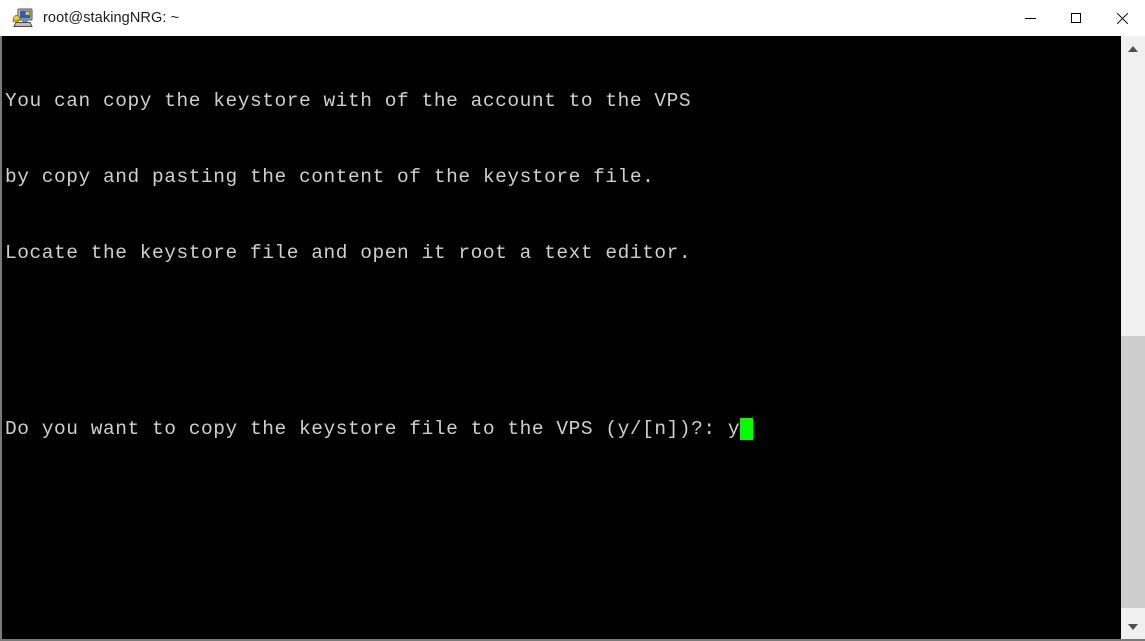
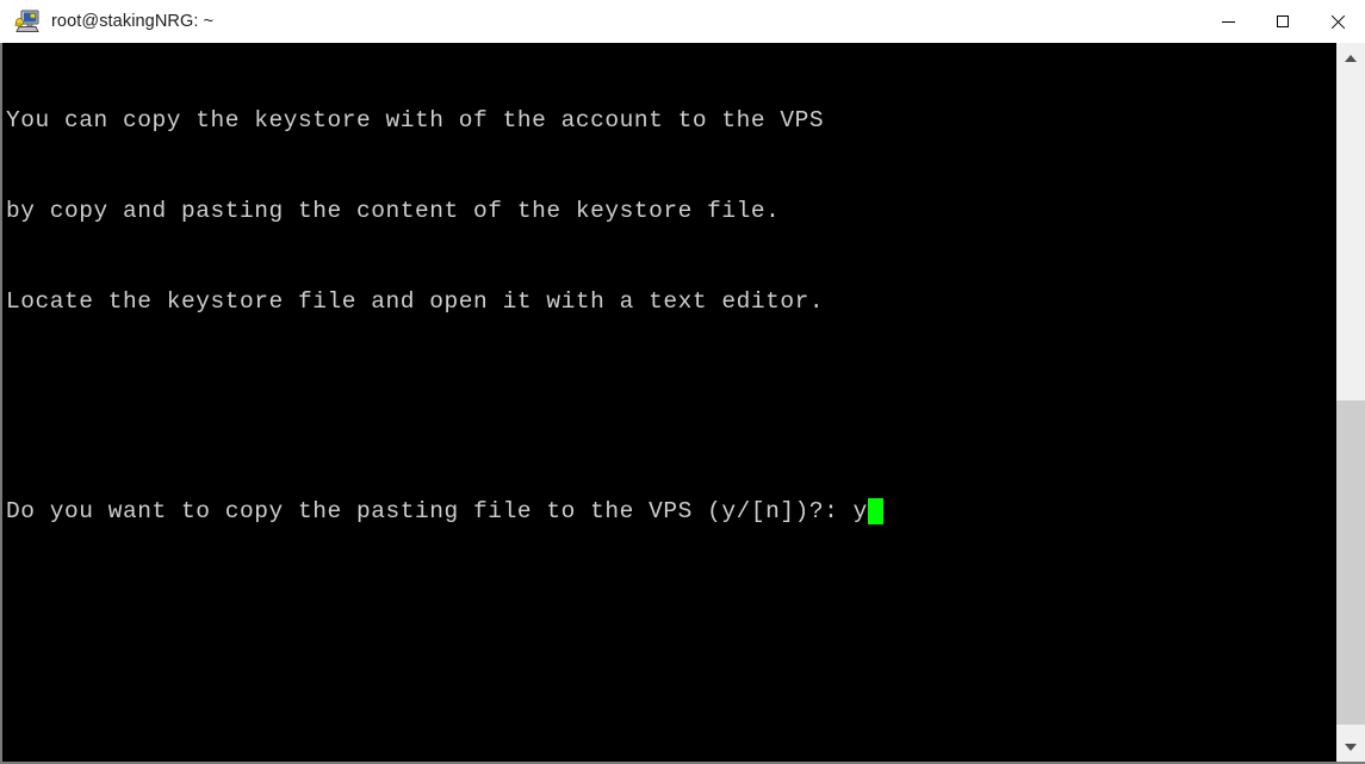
  root@stakingNRG: ~
  You can copy the keystore with of the account to the VPS
  by copy and pasting the content of the keystore file.
- Locate the keystore file and open it root a text editor.
+ Locate the keystore file and open it with a text editor.
- Do you want to copy the keystore file to the VPS (y/[n])?:
+ Do you want to copy the pasting file to the VPS (y/[n])?:
  y
